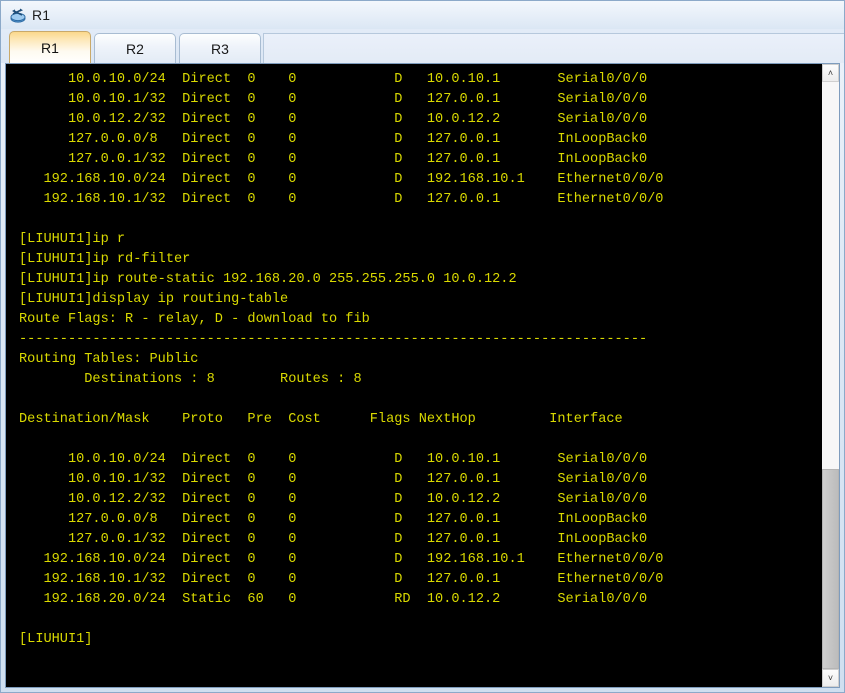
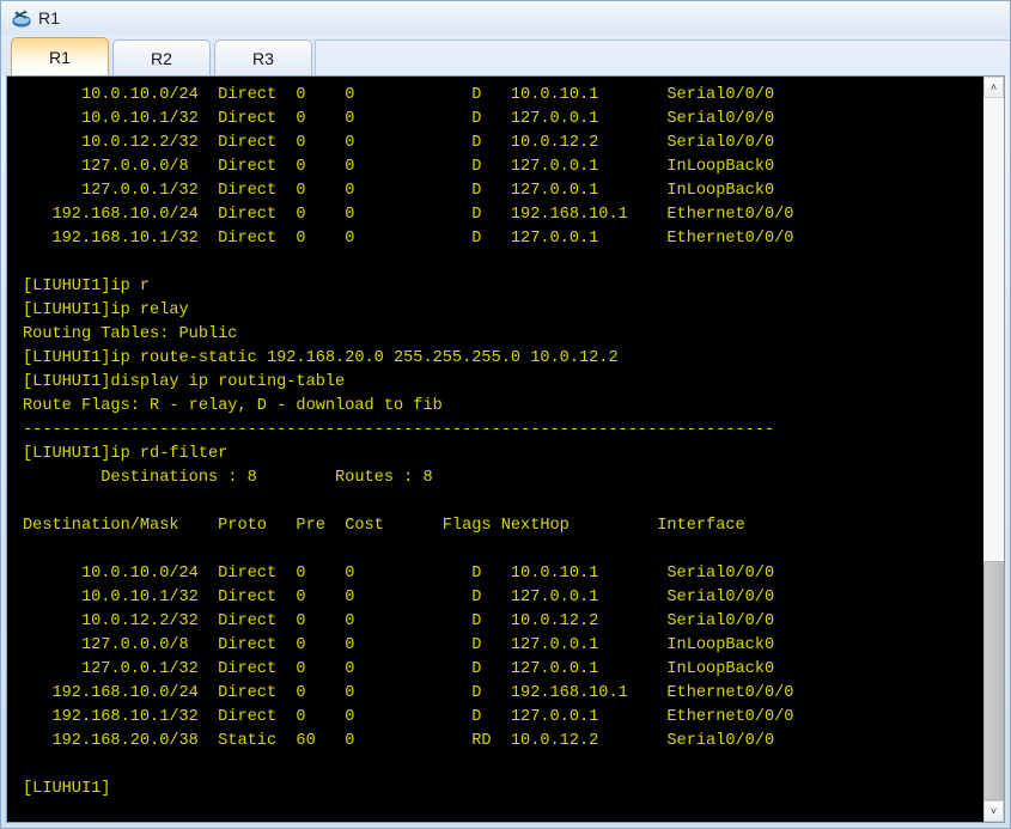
  R1
  R1
  R2
  R3
  10.0.10.0/24 Direct 0 0 D 10.0.10.1 Serial0/0/0
  10.0.10.1/32 Direct 0 0 D 127.0.0.1 Serial0/0/0
  10.0.12.2/32 Direct 0 0 D 10.0.12.2 Serial0/0/0
  127.0.0.0/8 Direct 0 0 D 127.0.0.1 InLoopBack0
  127.0.0.1/32 Direct 0 0 D 127.0.0.1 InLoopBack0
  192.168.10.0/24 Direct 0 0 D 192.168.10.1 Ethernet0/0/0
  192.168.10.1/32 Direct 0 0 D 127.0.0.1 Ethernet0/0/0
  [LIUHUI1]ip r
+ [LIUHUI1]ip relay
- [LIUHUI1]ip rd-filter
+ Routing Tables: Public
  [LIUHUI1]ip route-static 192.168.20.0 255.255.255.0 10.0.12.2
  [LIUHUI1]display ip routing-table
  Route Flags: R - relay, D - download to fib
  -----------------------------------------------------------------------------
- Routing Tables: Public
+ [LIUHUI1]ip rd-filter
  Destinations : 8 Routes : 8
  Destination/Mask Proto Pre Cost Flags NextHop Interface
  10.0.10.0/24 Direct 0 0 D 10.0.10.1 Serial0/0/0
  10.0.10.1/32 Direct 0 0 D 127.0.0.1 Serial0/0/0
  10.0.12.2/32 Direct 0 0 D 10.0.12.2 Serial0/0/0
  127.0.0.0/8 Direct 0 0 D 127.0.0.1 InLoopBack0
  127.0.0.1/32 Direct 0 0 D 127.0.0.1 InLoopBack0
  192.168.10.0/24 Direct 0 0 D 192.168.10.1 Ethernet0/0/0
  192.168.10.1/32 Direct 0 0 D 127.0.0.1 Ethernet0/0/0
- 192.168.20.0/24 Static 60 0 RD 10.0.12.2 Serial0/0/0
+ 192.168.20.0/38 Static 60 0 RD 10.0.12.2 Serial0/0/0
  [LIUHUI1]
  ˄
  ˅
